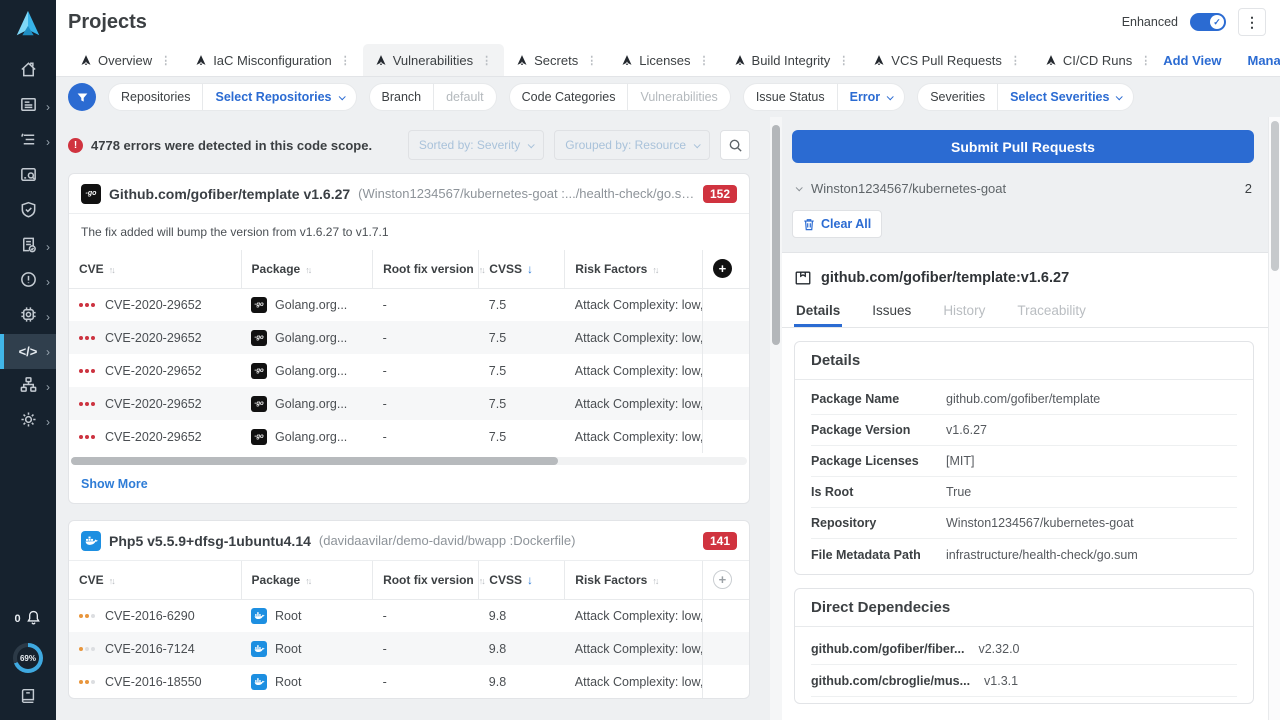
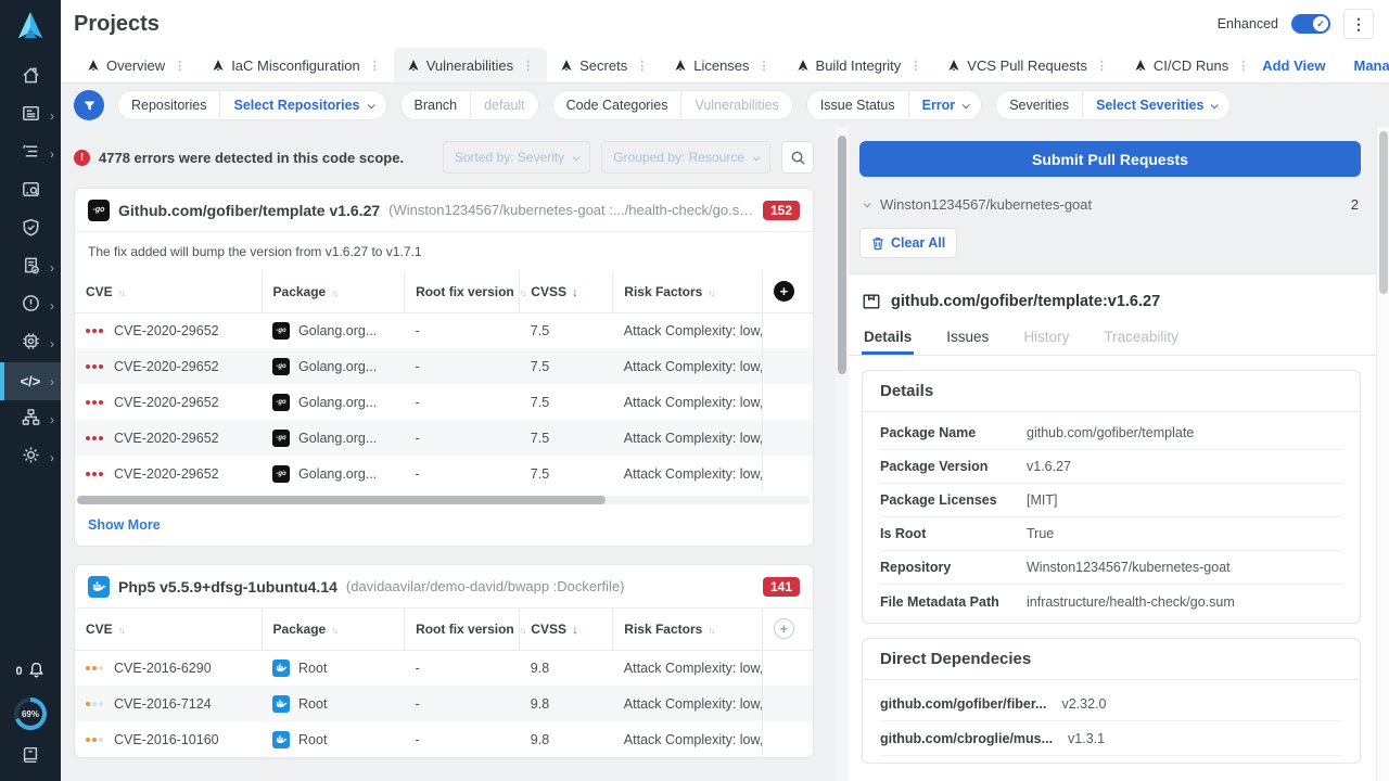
  ›
  ›
  ›
  ›
  ›
  </>
  ›
  ›
  ›
  0
  69%
  Projects
  Enhanced
  ✓
  ⋮
  Overview
  ⋮
  IaC Misconfiguration
  ⋮
  Vulnerabilities
  ⋮
  Secrets
  ⋮
  Licenses
  ⋮
  Build Integrity
  ⋮
  VCS Pull Requests
  ⋮
  CI/CD Runs
  ⋮
  Add View
  Repositories
  Select Repositories
  Branch
  default
  Code Categories
  Vulnerabilities
  Issue Status
  Error
  Severities
  Select Severities
  !
  4778 errors were detected in this code scope.
  Sorted by: Severity
  Grouped by: Resource
  Github.com/gofiber/template v1.6.27
  (Winston1234567/kubernetes-goat :.../health-check/go.sum
  152
  The fix added will bump the version from v1.6.27 to v1.7.1
  CVE ↑↓	Package ↑↓	Root fix version ↑↓	CVSS ↓	Risk Factors ↑↓	+
  CVE-2020-29652	Golang.org...	-	7.5	Attack Complexity: low,
  CVE-2020-29652	Golang.org...	-	7.5	Attack Complexity: low,
  CVE-2020-29652	Golang.org...	-	7.5	Attack Complexity: low,
  CVE-2020-29652	Golang.org...	-	7.5	Attack Complexity: low,
  CVE-2020-29652	Golang.org...	-	7.5	Attack Complexity: low,
  Show More
  Php5 v5.5.9+dfsg-1ubuntu4.14
  (davidaavilar/demo-david/bwapp :Dockerfile)
  141
  CVE ↑↓	Package ↑↓	Root fix version ↑↓	CVSS ↓	Risk Factors ↑↓	+
  CVE-2016-6290	Root	-	9.8	Attack Complexity: low,
  CVE-2016-7124	Root	-	9.8	Attack Complexity: low,
- CVE-2016-18550	Root	-	9.8	Attack Complexity: low,
+ CVE-2016-10160	Root	-	9.8	Attack Complexity: low,
  Submit Pull Requests
  Winston1234567/kubernetes-goat
  2
  Clear All
  github.com/gofiber/template:v1.6.27
  Details
  Issues
  History
  Traceability
  Details
  Package Name
  github.com/gofiber/template
  Package Version
  v1.6.27
  Package Licenses
  [MIT]
  Is Root
  True
  Repository
  Winston1234567/kubernetes-goat
  File Metadata Path
  infrastructure/health-check/go.sum
  Direct Dependecies
  github.com/gofiber/fiber...
  v2.32.0
  github.com/cbroglie/mus...
  v1.3.1
